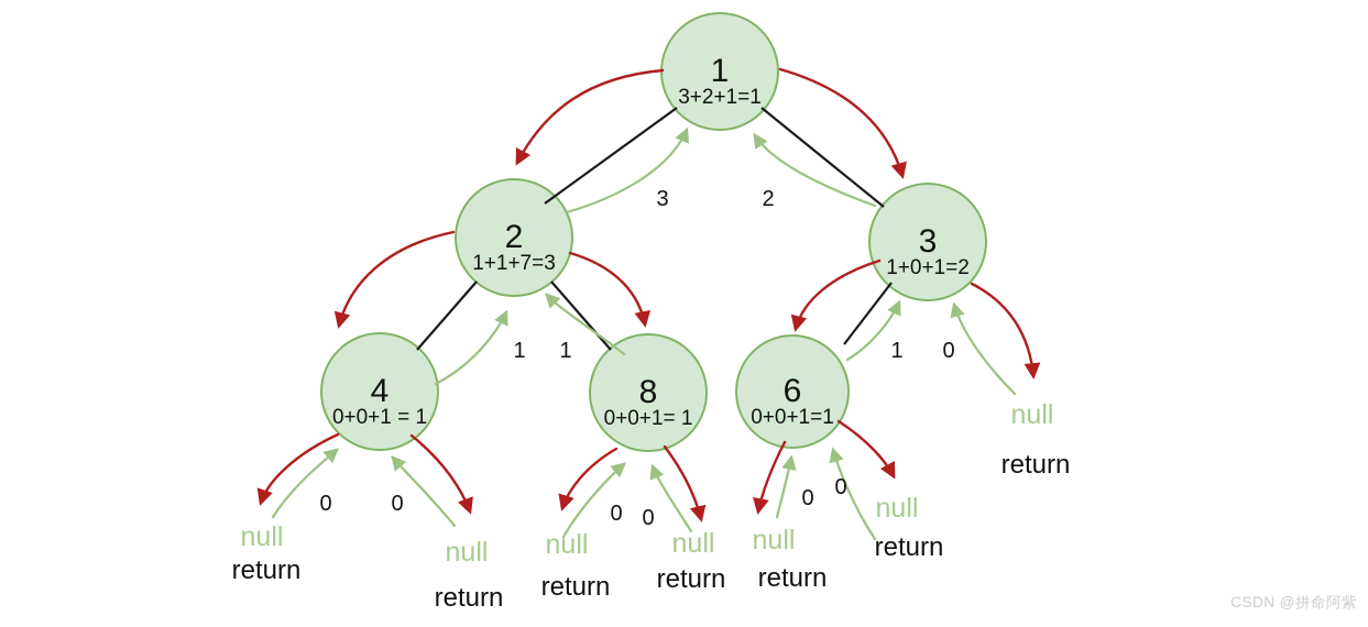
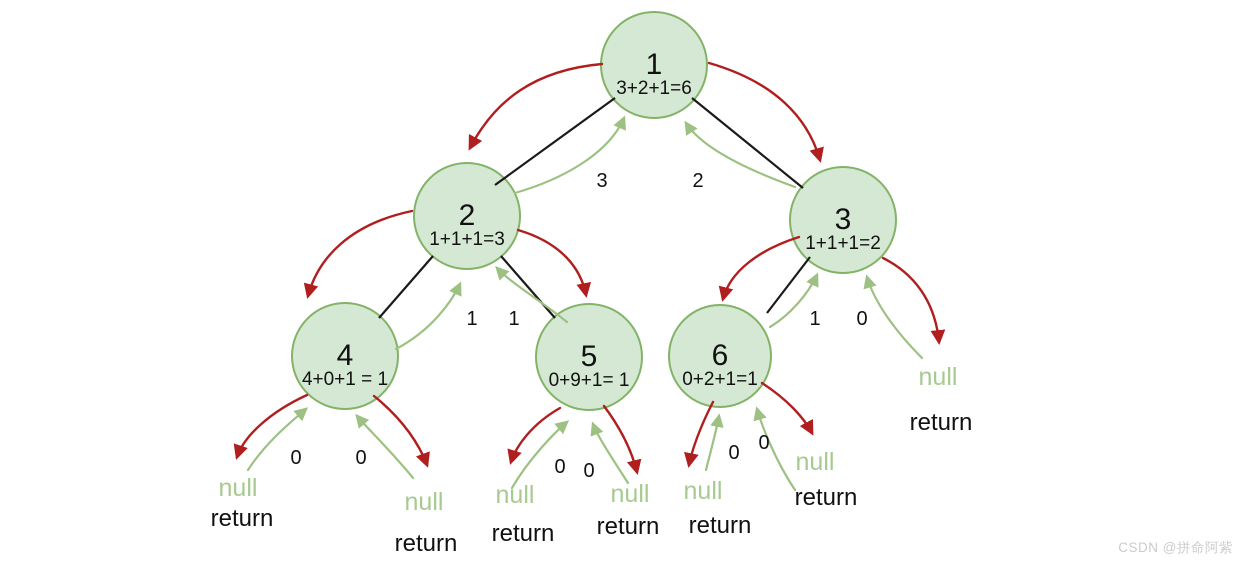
  1
- 3+2+1=1
+ 3+2+1=6
  2
- 1+1+7=3
+ 1+1+1=3
  3
- 1+0+1=2
+ 1+1+1=2
  4
- 0+0+1 = 1
+ 4+0+1 = 1
- 8
+ 5
- 0+0+1= 1
+ 0+9+1= 1
  6
- 0+0+1=1
+ 0+2+1=1
  3
  2
  1
  1
  1
  0
  0
  0
  0
  0
  0
  0
  null
  null
  null
  null
  null
  null
  null
  return
  return
  return
  return
  return
  return
  return
  CSDN @拼命阿紫
